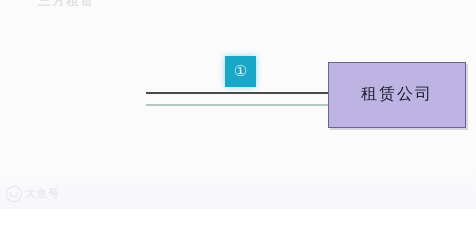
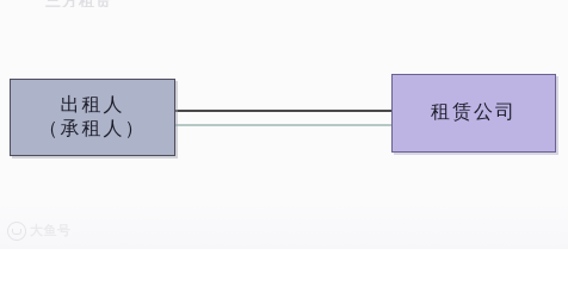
  三方租赁
+ 出租人
+ （承租人）
  租赁公司
- ①
